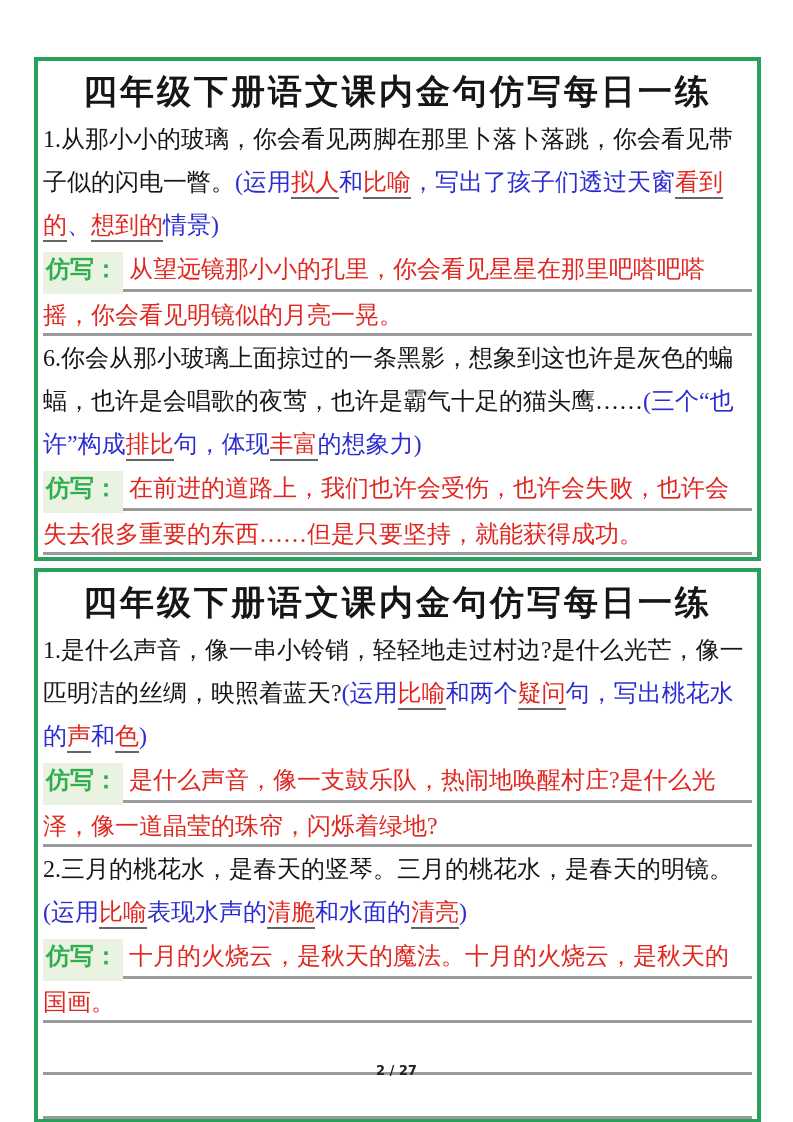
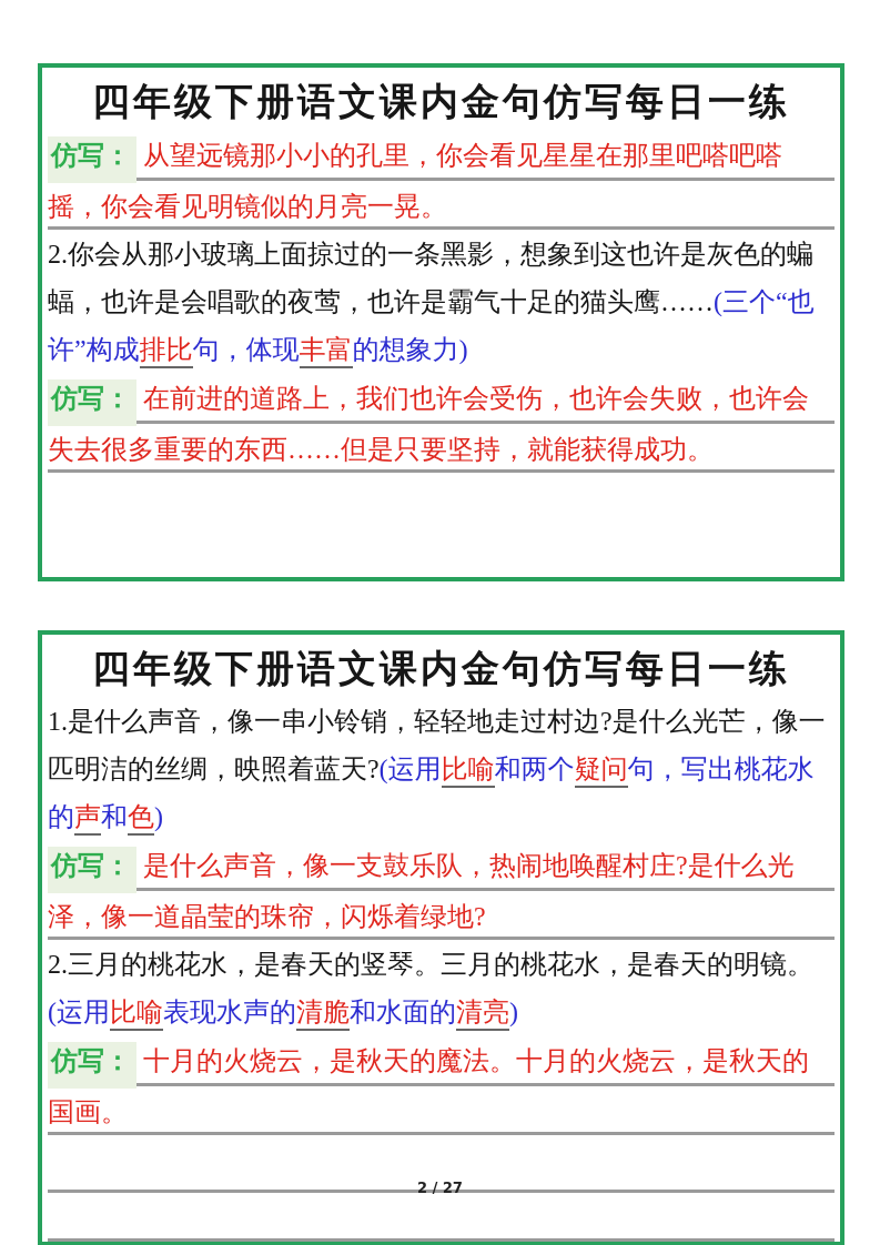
  四年级下册语文课内金句仿写每日一练
- 1.从那小小的玻璃，你会看见两脚在那里卜落卜落跳，你会看见带子似的闪电一瞥。(运用拟人和比喻，写出了孩子们透过天窗看到的、想到的情景)
  仿写： 从望远镜那小小的孔里，你会看见星星在那里吧嗒吧嗒摇，你会看见明镜似的月亮一晃。
- 6.你会从那小玻璃上面掠过的一条黑影，想象到这也许是灰色的蝙蝠，也许是会唱歌的夜莺，也许是霸气十足的猫头鹰……(三个“也许”构成排比句，体现丰富的想象力)
+ 2.你会从那小玻璃上面掠过的一条黑影，想象到这也许是灰色的蝙蝠，也许是会唱歌的夜莺，也许是霸气十足的猫头鹰……(三个“也许”构成排比句，体现丰富的想象力)
  仿写： 在前进的道路上，我们也许会受伤，也许会失败，也许会失去很多重要的东西……但是只要坚持，就能获得成功。
  四年级下册语文课内金句仿写每日一练
  1.是什么声音，像一串小铃销，轻轻地走过村边?是什么光芒，像一匹明洁的丝绸，映照着蓝天?(运用比喻和两个疑问句，写出桃花水的声和色)
  仿写： 是什么声音，像一支鼓乐队，热闹地唤醒村庄?是什么光泽，像一道晶莹的珠帘，闪烁着绿地?
  2.三月的桃花水，是春天的竖琴。三月的桃花水，是春天的明镜。(运用比喻表现水声的清脆和水面的清亮)
  仿写： 十月的火烧云，是秋天的魔法。十月的火烧云，是秋天的国画。
  2 / 27
